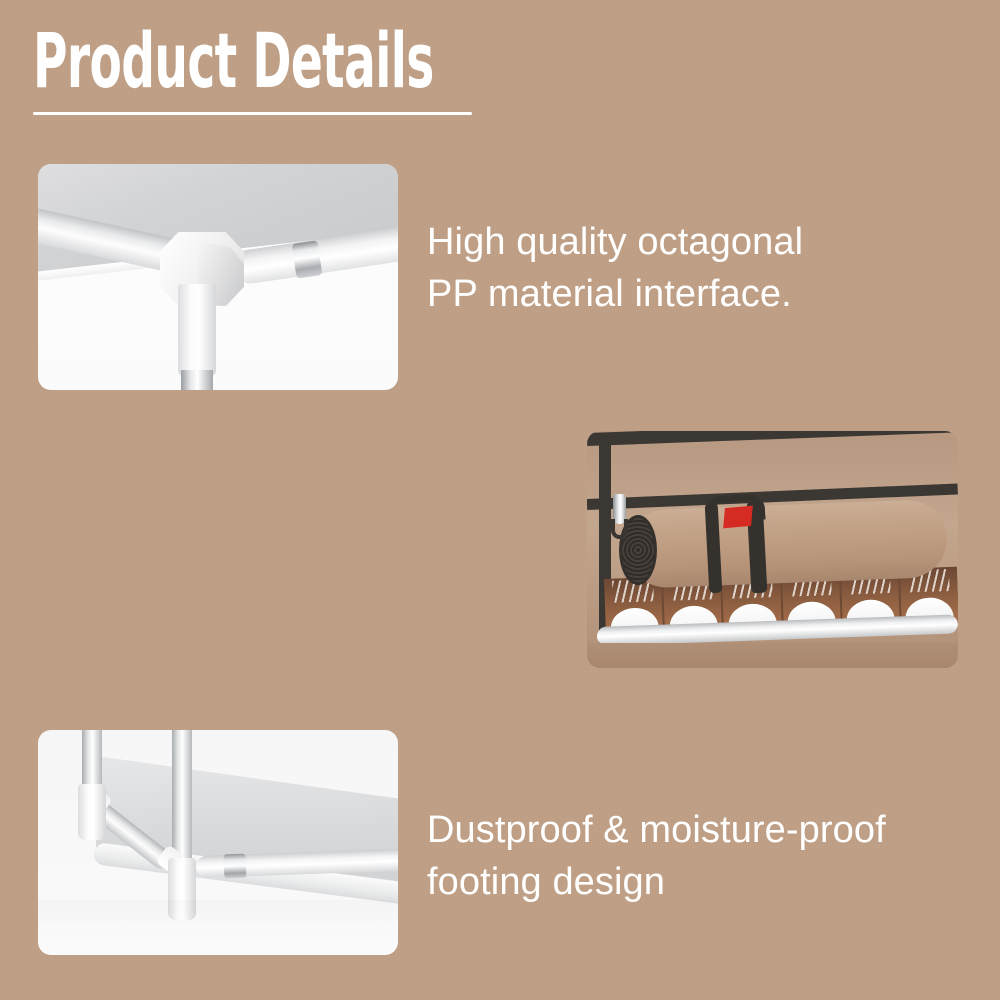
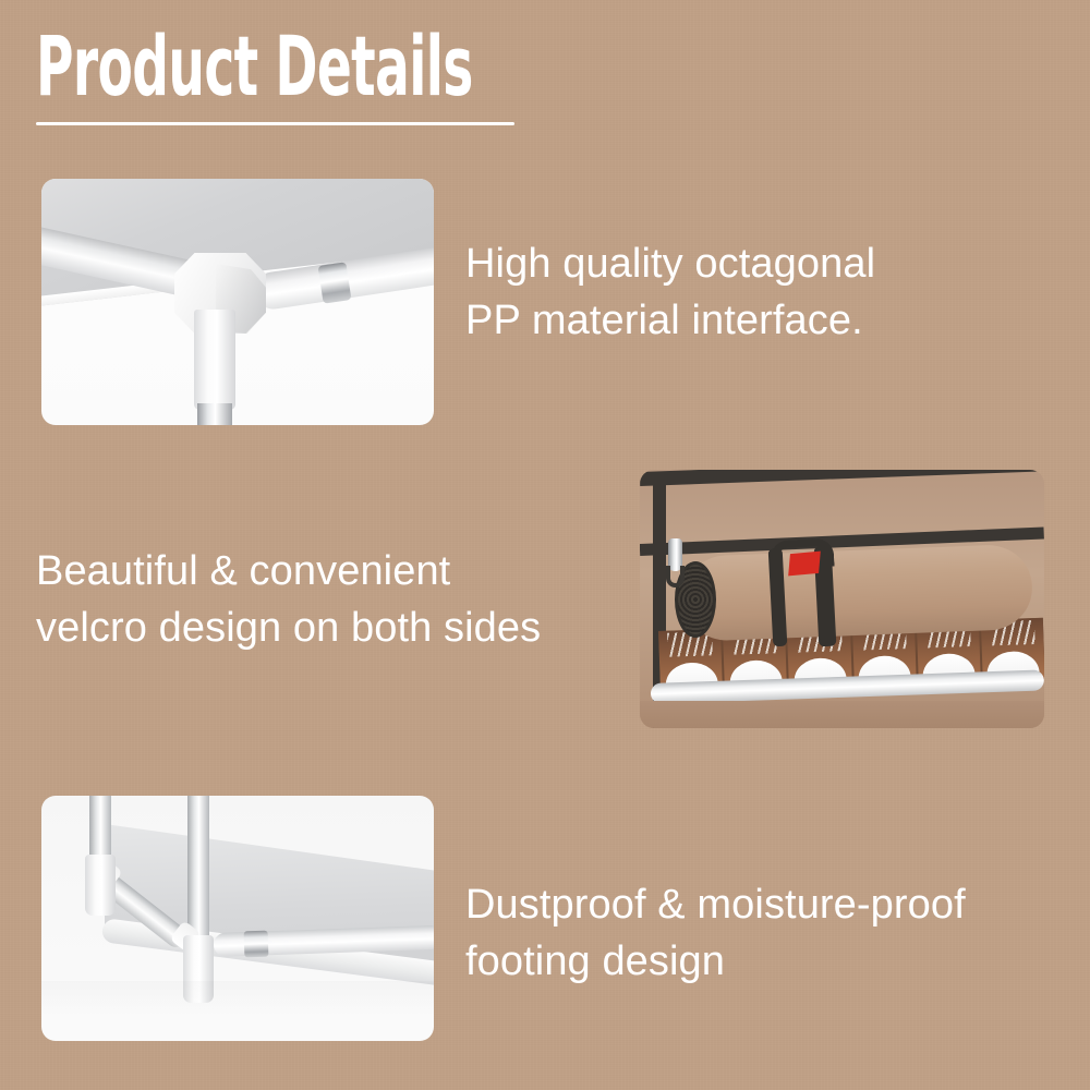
  Product Details
  High quality octagonal
  PP material interface.
+ Beautiful & convenient
+ velcro design on both sides
  Dustproof & moisture-proof
  footing design
